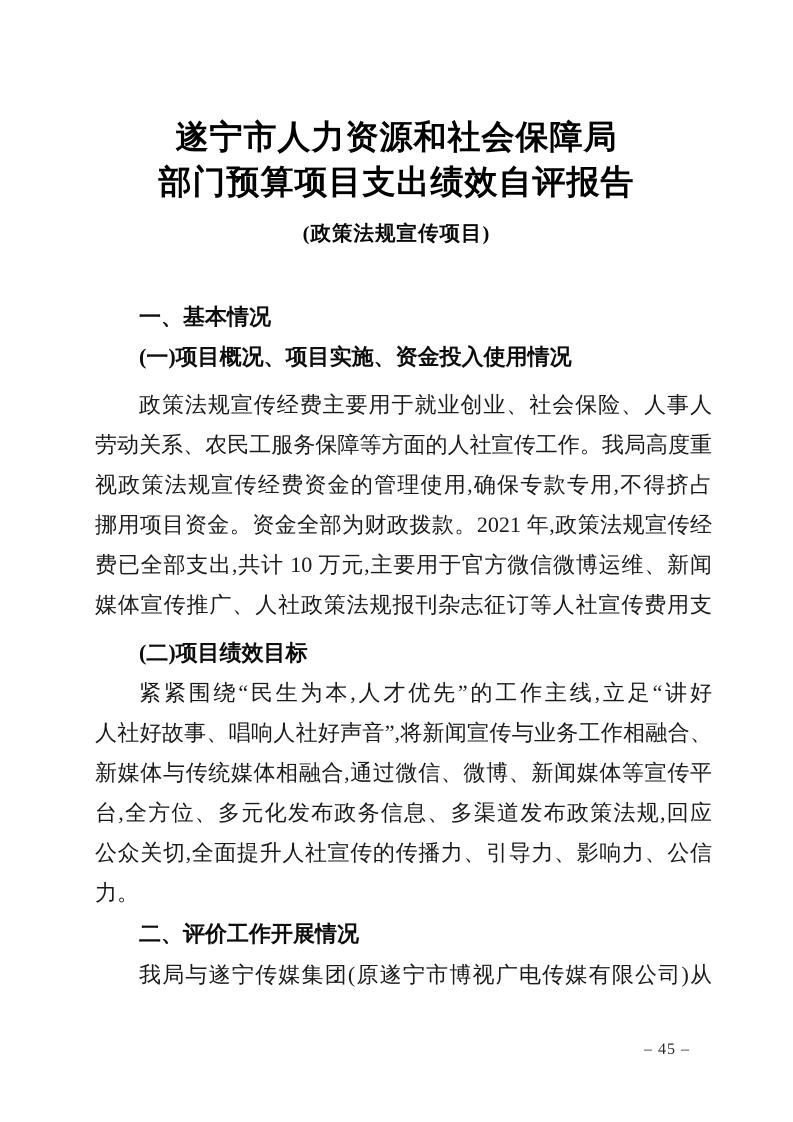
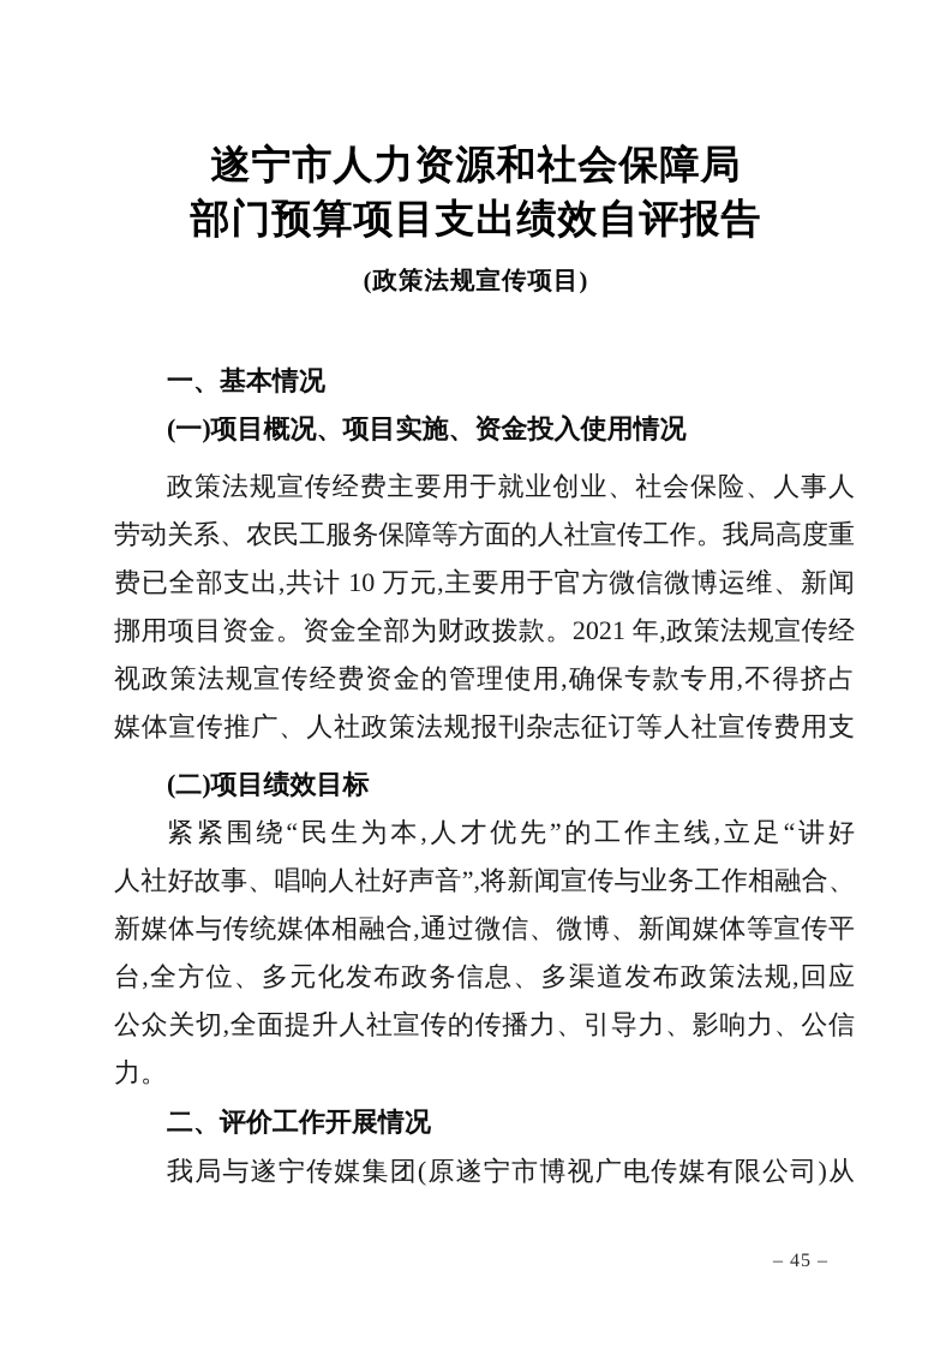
  遂宁市人力资源和社会保障局
  部门预算项目支出绩效自评报告
  (政策法规宣传项目)
  一、基本情况
  (一)项目概况、项目实施、资金投入使用情况
  政策法规宣传经费主要用于就业创业、社会保险、人事人
  劳动关系、农民工服务保障等方面的人社宣传工作。我局高度重
- 视政策法规宣传经费资金的管理使用,确保专款专用,不得挤占
+ 费已全部支出,共计 10 万元,主要用于官方微信微博运维、新闻
  挪用项目资金。资金全部为财政拨款。2021 年,政策法规宣传经
- 费已全部支出,共计 10 万元,主要用于官方微信微博运维、新闻
+ 视政策法规宣传经费资金的管理使用,确保专款专用,不得挤占
  媒体宣传推广、人社政策法规报刊杂志征订等人社宣传费用支
  (二)项目绩效目标
  紧紧围绕“民生为本,人才优先”的工作主线,立足“讲好
  人社好故事、唱响人社好声音”,将新闻宣传与业务工作相融合、
  新媒体与传统媒体相融合,通过微信、微博、新闻媒体等宣传平
  台,全方位、多元化发布政务信息、多渠道发布政策法规,回应
  公众关切,全面提升人社宣传的传播力、引导力、影响力、公信
  力。
  二、评价工作开展情况
  我局与遂宁传媒集团(原遂宁市博视广电传媒有限公司)从
  – 45 –
